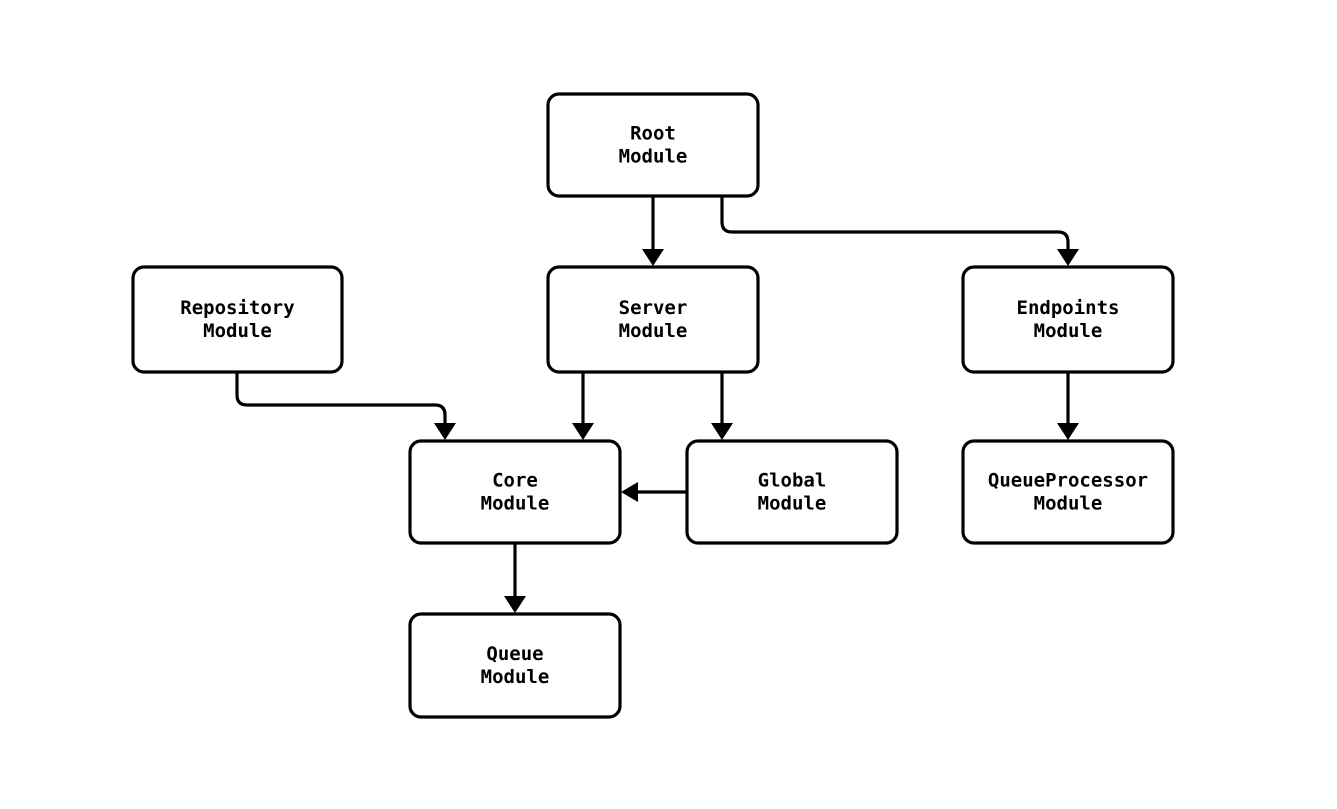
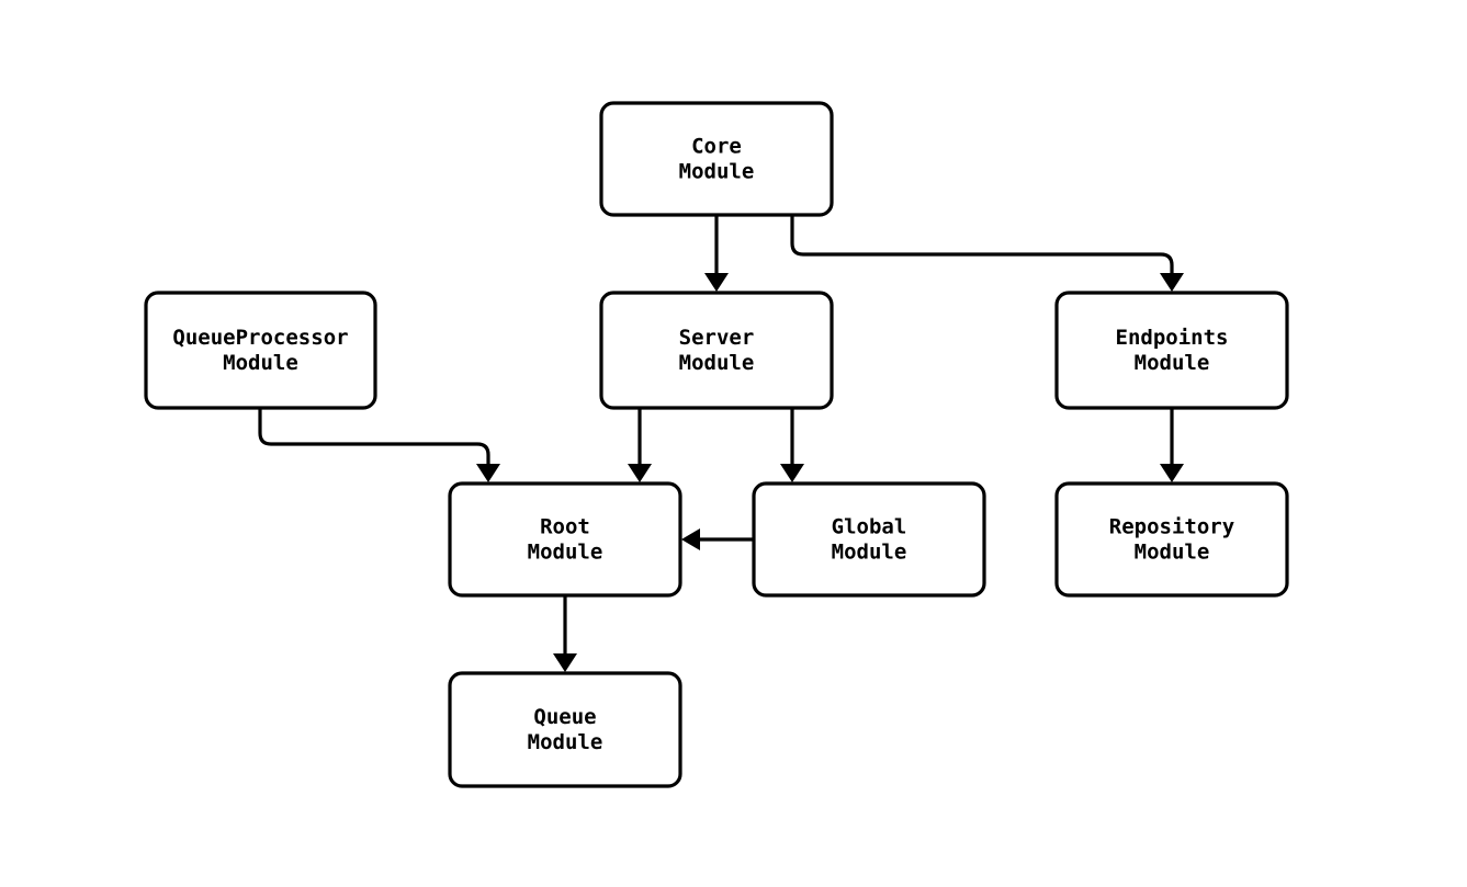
- Root
+ Core
  Module
- Repository
+ QueueProcessor
  Module
  Server
  Module
  Endpoints
  Module
- Core
+ Root
  Module
  Global
  Module
- QueueProcessor
+ Repository
  Module
  Queue
  Module
